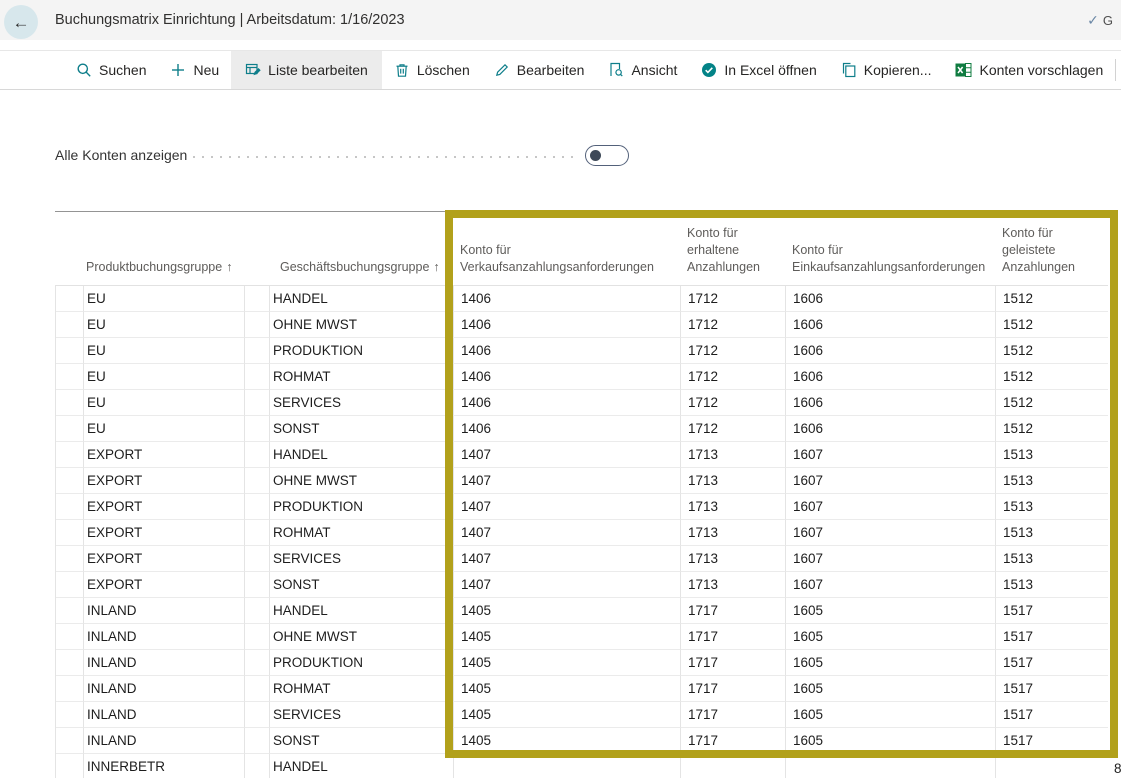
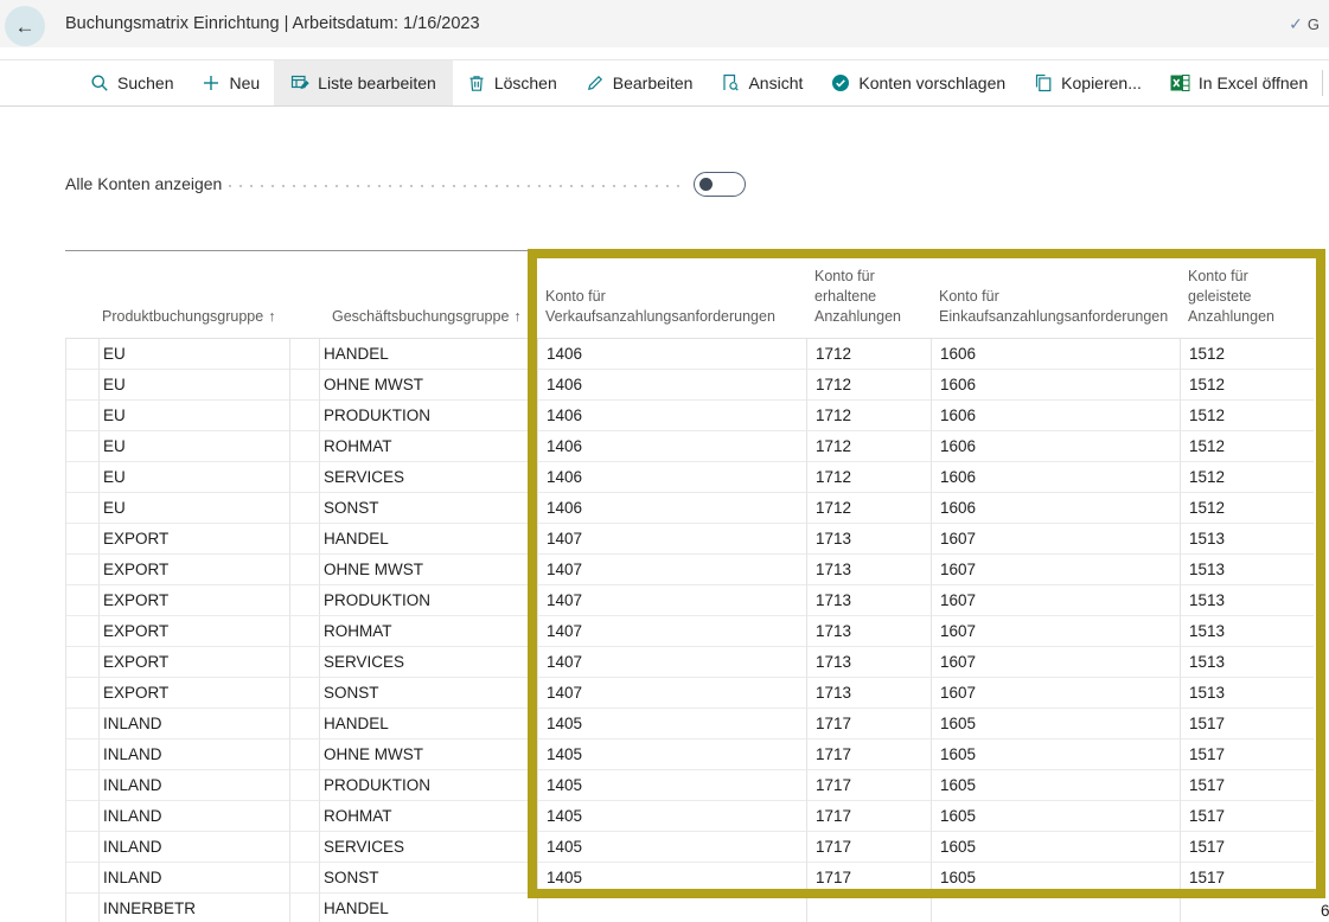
  ←
  Buchungsmatrix Einrichtung | Arbeitsdatum: 1/16/2023
  ✓
  G
  Suchen
  Neu
  Liste bearbeiten
  Löschen
  Bearbeiten
  Ansicht
- In Excel öffnen
+ Konten vorschlagen
  Kopieren...
- Konten vorschlagen
+ In Excel öffnen
  Alle Konten anzeigen
  Produktbuchungsgruppe
  ↑
  Geschäftsbuchungsgruppe
  ↑
  Konto für Verkaufsanzahlungsanforderungen
  Konto für erhaltene Anzahlungen
  Konto für Einkaufsanzahlungsanforderungen
  Konto für geleistete Anzahlungen
  EU
  HANDEL
  1406
  1712
  1606
  1512
  EU
  OHNE MWST
  1406
  1712
  1606
  1512
  EU
  PRODUKTION
  1406
  1712
  1606
  1512
  EU
  ROHMAT
  1406
  1712
  1606
  1512
  EU
  SERVICES
  1406
  1712
  1606
  1512
  EU
  SONST
  1406
  1712
  1606
  1512
  EXPORT
  HANDEL
  1407
  1713
  1607
  1513
  EXPORT
  OHNE MWST
  1407
  1713
  1607
  1513
  EXPORT
  PRODUKTION
  1407
  1713
  1607
  1513
  EXPORT
  ROHMAT
  1407
  1713
  1607
  1513
  EXPORT
  SERVICES
  1407
  1713
  1607
  1513
  EXPORT
  SONST
  1407
  1713
  1607
  1513
  INLAND
  HANDEL
  1405
  1717
  1605
  1517
  INLAND
  OHNE MWST
  1405
  1717
  1605
  1517
  INLAND
  PRODUKTION
  1405
  1717
  1605
  1517
  INLAND
  ROHMAT
  1405
  1717
  1605
  1517
  INLAND
  SERVICES
  1405
  1717
  1605
  1517
  INLAND
  SONST
  1405
  1717
  1605
  1517
  INNERBETR
  HANDEL
- 8
+ 6
